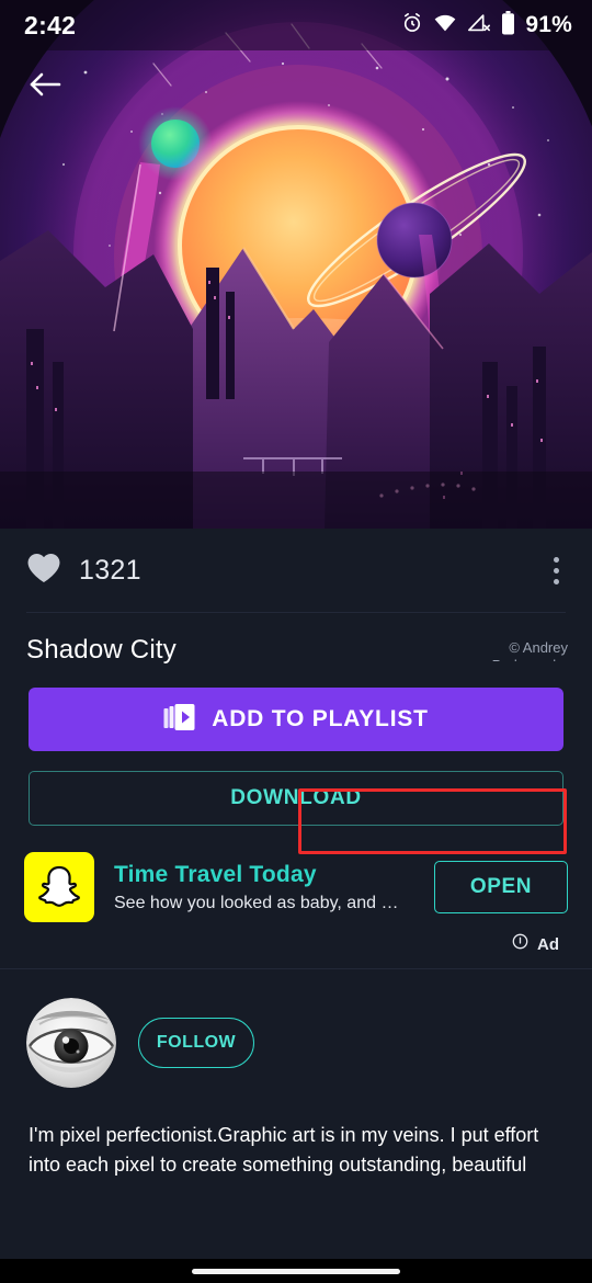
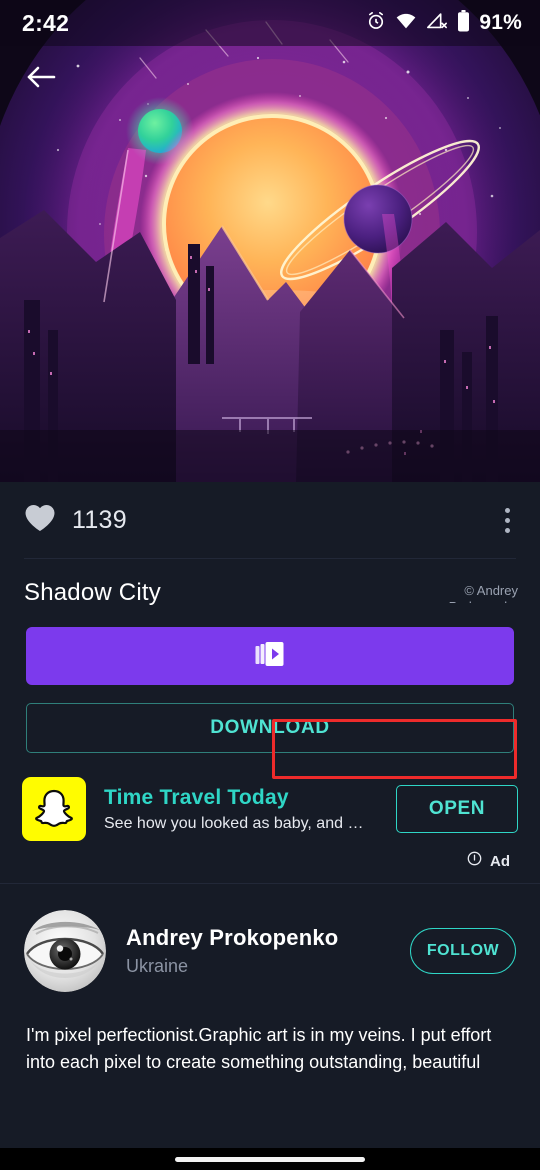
  2:42
  91%
- 1321
+ 1139
  Shadow City
  © Andrey
- ADD TO PLAYLIST
  DOWNLOAD
  Time Travel Today
  See how you looked as baby, and ho
  OPEN
  Ad
+ Andrey Prokopenko
+ Ukraine
  FOLLOW
  I'm pixel perfectionist.Graphic art is in my veins. I put effort into each pixel to create something outstanding, beautiful
